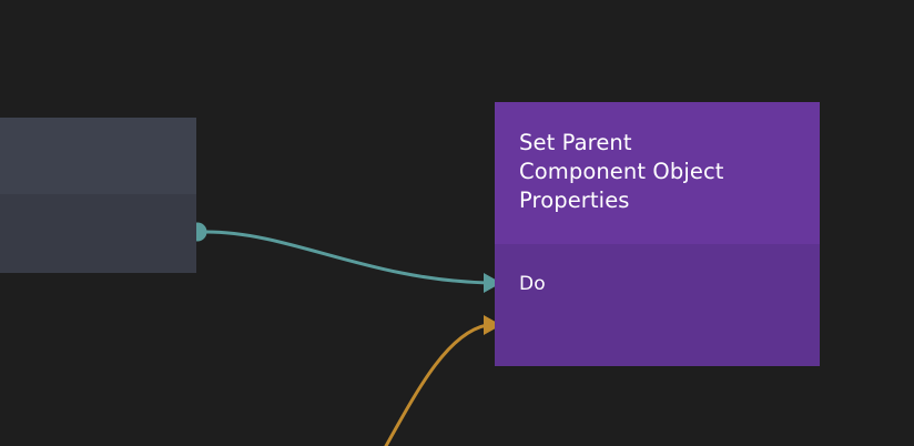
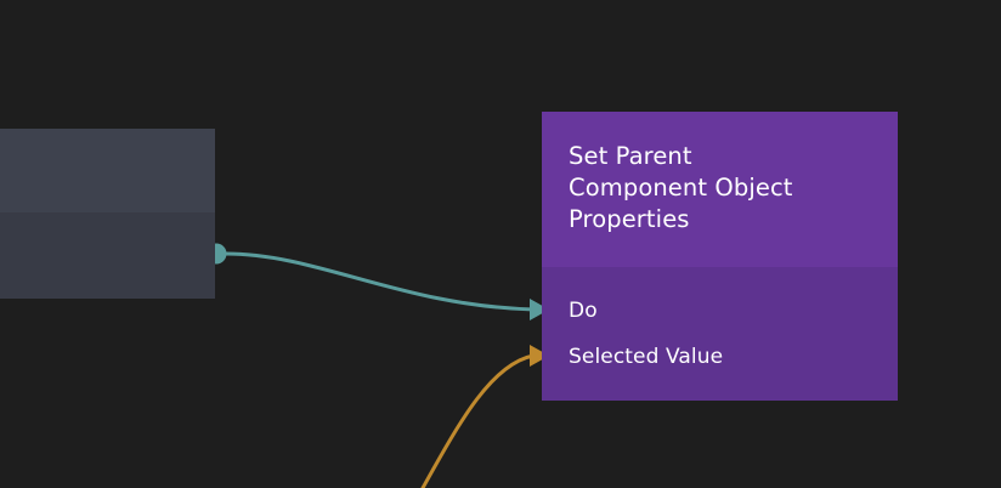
  Set Parent Component Object Properties
  Do
+ Selected Value
